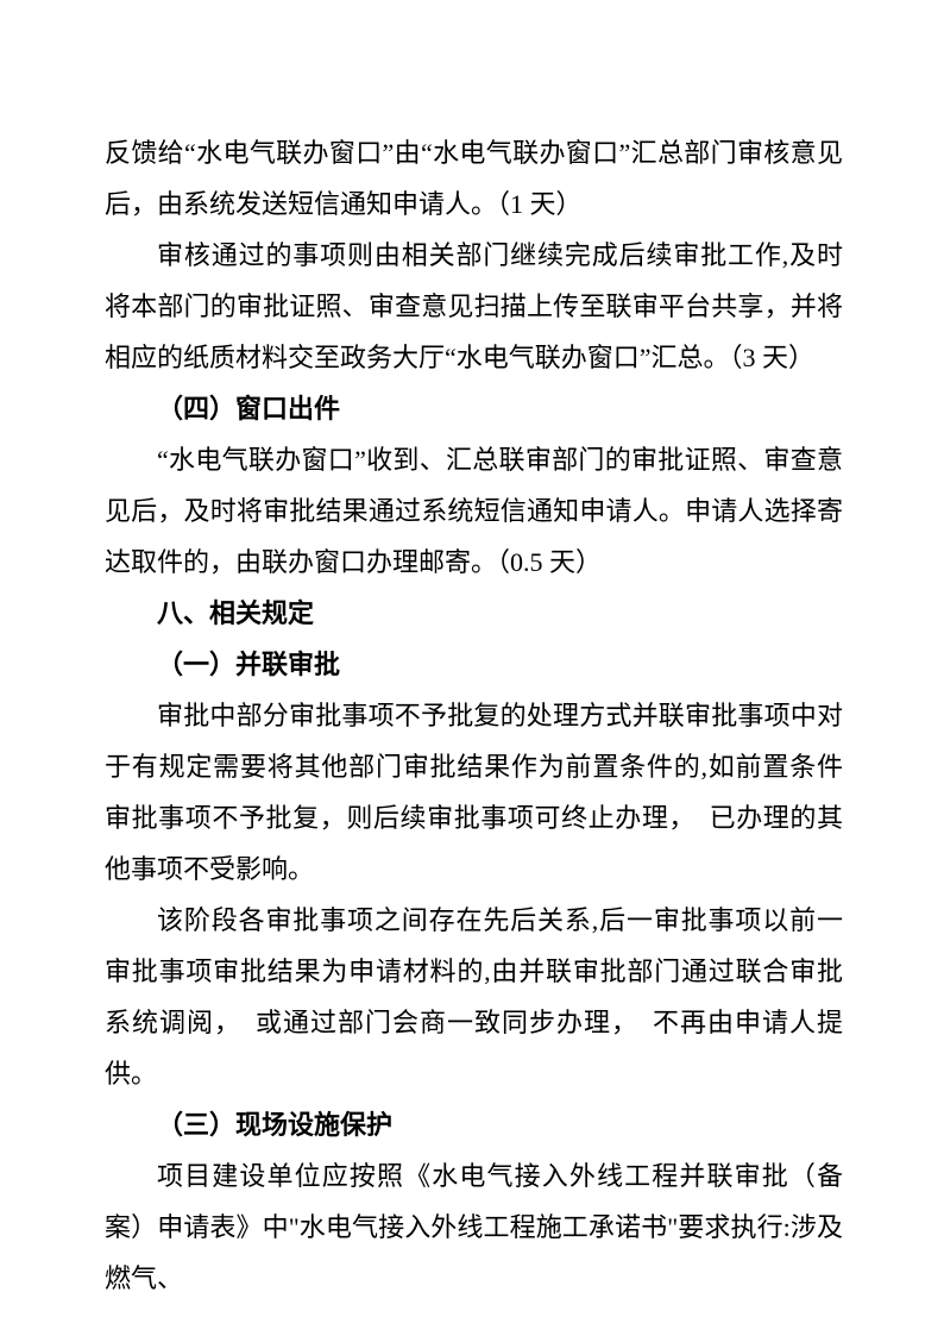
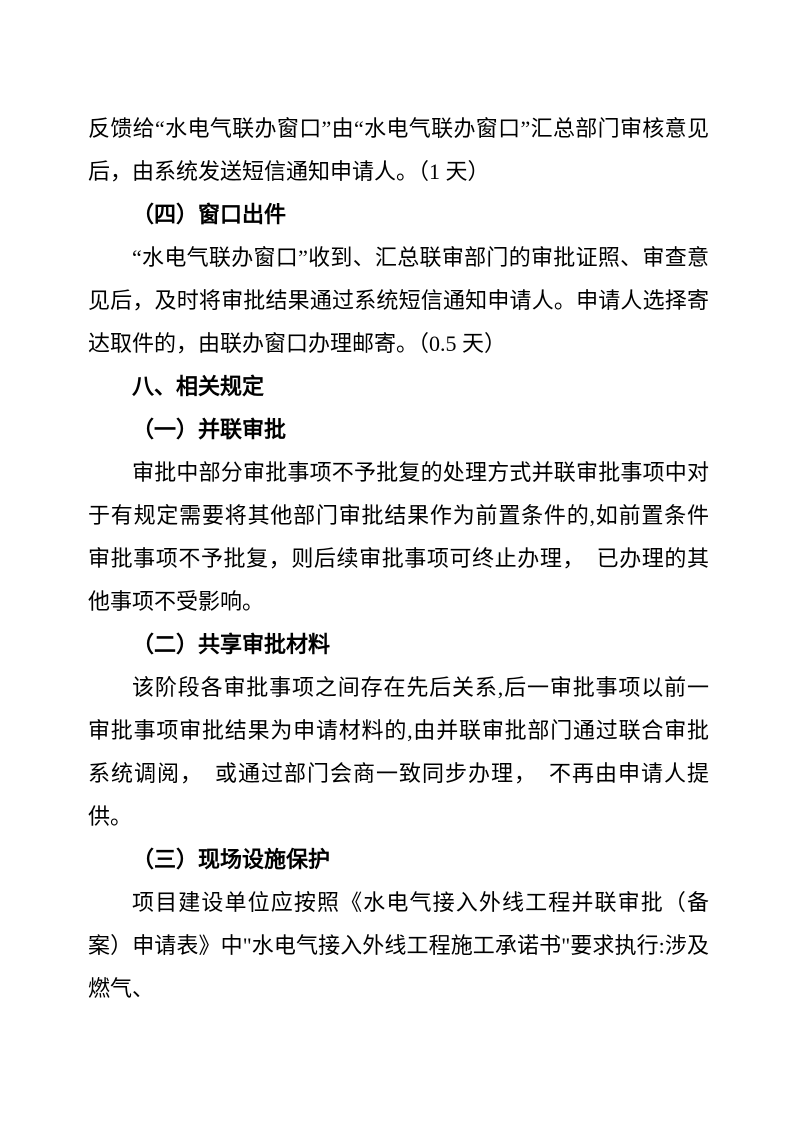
  反馈给“水电气联办窗口”由“水电气联办窗口”汇总部门审核意见后，由系统发送短信通知申请人。（1 天）
- 审核通过的事项则由相关部门继续完成后续审批工作,及时将本部门的审批证照、审查意见扫描上传至联审平台共享，并将 相应的纸质材料交至政务大厅“水电气联办窗口”汇总。（3 天）
  （四）窗口出件
  “水电气联办窗口”收到、汇总联审部门的审批证照、审查意见后，及时将审批结果通过系统短信通知申请人。申请人选择寄达取件的，由联办窗口办理邮寄。（0.5 天）
  八、相关规定
  （一）并联审批
  审批中部分审批事项不予批复的处理方式并联审批事项中对于有规定需要将其他部门审批结果作为前置条件的,如前置条件审批事项不予批复，则后续审批事项可终止办理， 已办理的其他事项不受影响。
+ （二）共享审批材料
  该阶段各审批事项之间存在先后关系,后一审批事项以前一审批事项审批结果为申请材料的,由并联审批部门通过联合审批系统调阅， 或通过部门会商一致同步办理， 不再由申请人提供。
  （三）现场设施保护
  项目建设单位应按照《水电气接入外线工程并联审批（备案）申请表》中"水电气接入外线工程施工承诺书"要求执行:涉及燃气、
